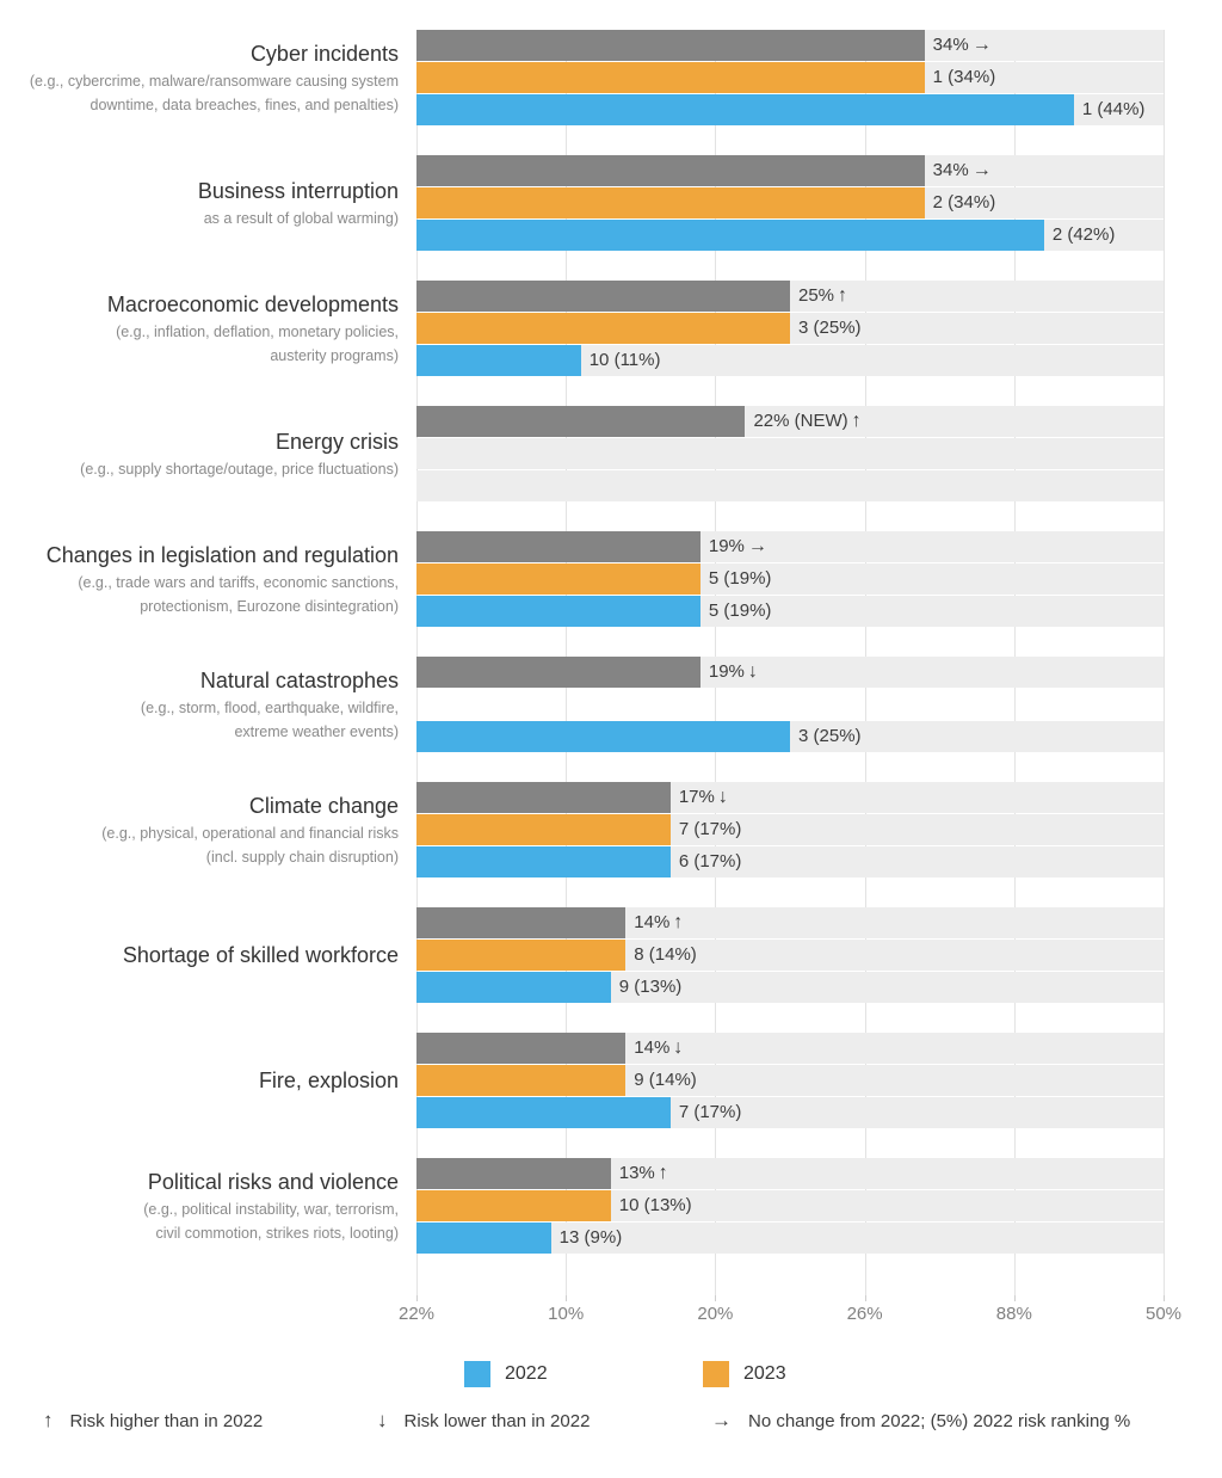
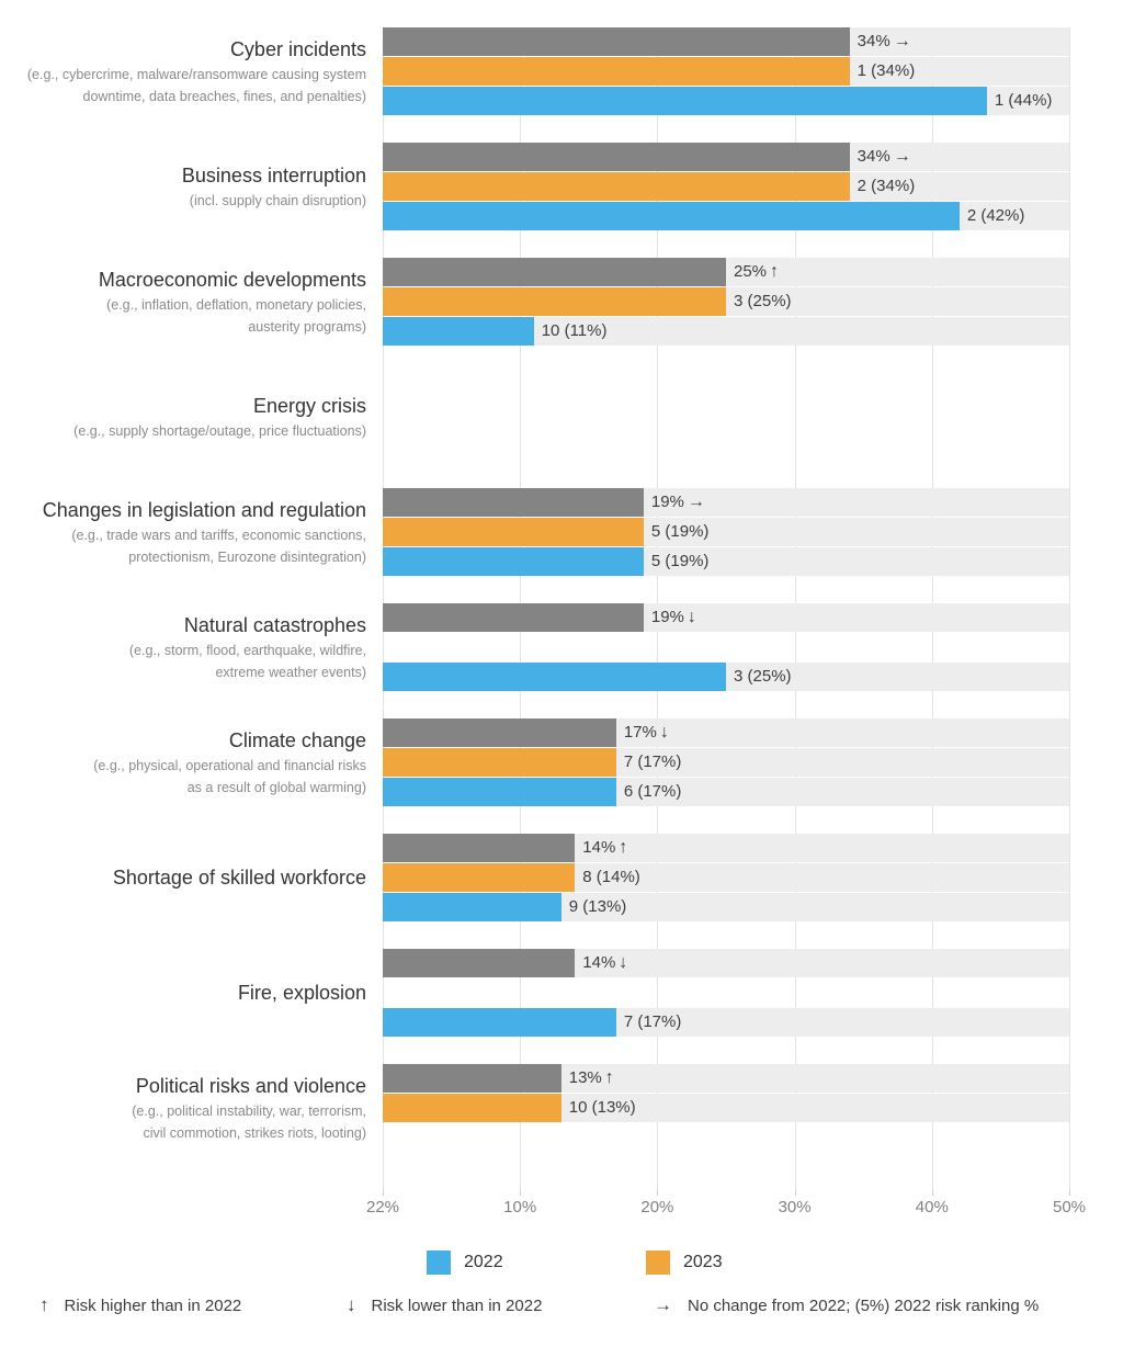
  34% →
  1 (34%)
  1 (44%)
  34% →
  2 (34%)
  2 (42%)
  25% ↑
  3 (25%)
  10 (11%)
- 22% (NEW) ↑
  19% →
  5 (19%)
  5 (19%)
  19% ↓
  3 (25%)
  17% ↓
  7 (17%)
  6 (17%)
  14% ↑
  8 (14%)
  9 (13%)
  14% ↓
- 9 (14%)
  7 (17%)
  13% ↑
  10 (13%)
- 13 (9%)
  22%
  10%
  20%
- 26%
+ 30%
- 88%
+ 40%
  50%
  2022
  2023
  ↑
  Risk higher than in 2022
  ↓
  Risk lower than in 2022
  →
  No change from 2022; (5%) 2022 risk ranking %
  Cyber incidents
  (e.g., cybercrime, malware/ransomware causing system
  downtime, data breaches, fines, and penalties)
  Business interruption
- as a result of global warming)
+ (incl. supply chain disruption)
  Macroeconomic developments
  (e.g., inflation, deflation, monetary policies,
  austerity programs)
  Energy crisis
  (e.g., supply shortage/outage, price fluctuations)
  Changes in legislation and regulation
  (e.g., trade wars and tariffs, economic sanctions,
  protectionism, Eurozone disintegration)
  Natural catastrophes
  (e.g., storm, flood, earthquake, wildfire,
  extreme weather events)
  Climate change
  (e.g., physical, operational and financial risks
- (incl. supply chain disruption)
+ as a result of global warming)
  Shortage of skilled workforce
  Fire, explosion
  Political risks and violence
  (e.g., political instability, war, terrorism,
  civil commotion, strikes riots, looting)
